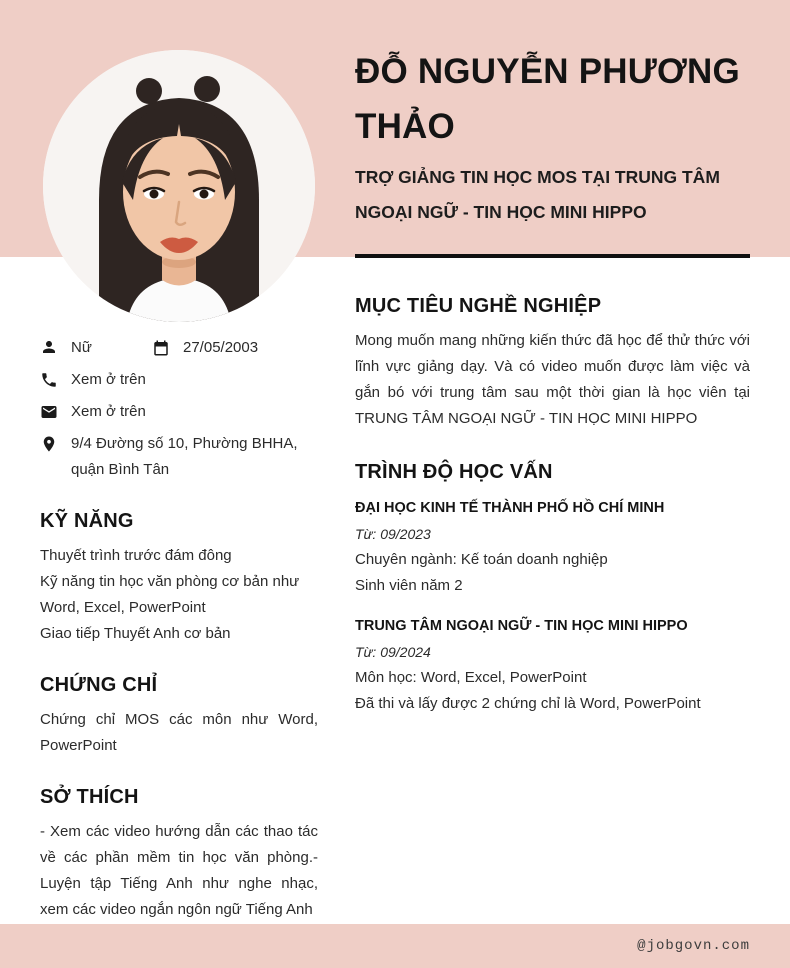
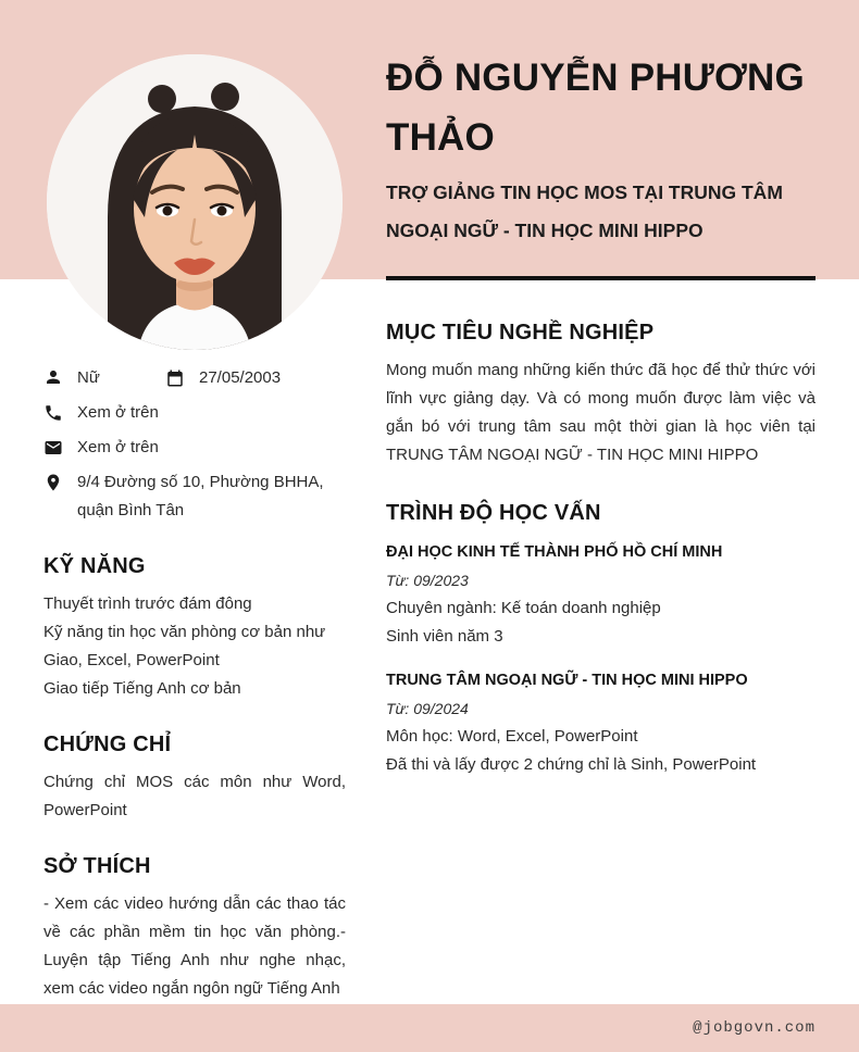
  Nữ
  27/05/2003
  Xem ở trên
  Xem ở trên
  9/4 Đường số 10, Phường BHHA, quận Bình Tân
  KỸ NĂNG
  Thuyết trình trước đám đông
- Kỹ năng tin học văn phòng cơ bản như Word, Excel, PowerPoint
+ Kỹ năng tin học văn phòng cơ bản như Giao, Excel, PowerPoint
- Giao tiếp Thuyết Anh cơ bản
+ Giao tiếp Tiếng Anh cơ bản
  CHỨNG CHỈ
  Chứng chỉ MOS các môn như Word, PowerPoint
  SỞ THÍCH
  - Xem các video hướng dẫn các thao tác về các phần mềm tin học văn phòng.- Luyện tập Tiếng Anh như nghe nhạc, xem các video ngắn ngôn ngữ Tiếng Anh
  ĐỖ NGUYỄN PHƯƠNG THẢO
  TRỢ GIẢNG TIN HỌC MOS TẠI TRUNG TÂM NGOẠI NGỮ - TIN HỌC MINI HIPPO
  MỤC TIÊU NGHỀ NGHIỆP
- Mong muốn mang những kiến thức đã học để thử thức với lĩnh vực giảng dạy. Và có video muốn được làm việc và gắn bó với trung tâm sau một thời gian là học viên tại TRUNG TÂM NGOẠI NGỮ - TIN HỌC MINI HIPPO
+ Mong muốn mang những kiến thức đã học để thử thức với lĩnh vực giảng dạy. Và có mong muốn được làm việc và gắn bó với trung tâm sau một thời gian là học viên tại TRUNG TÂM NGOẠI NGỮ - TIN HỌC MINI HIPPO
  TRÌNH ĐỘ HỌC VẤN
  ĐẠI HỌC KINH TẾ THÀNH PHỐ HỒ CHÍ MINH
  Từ: 09/2023
  Chuyên ngành: Kế toán doanh nghiệp
- Sinh viên năm 2
+ Sinh viên năm 3
  TRUNG TÂM NGOẠI NGỮ - TIN HỌC MINI HIPPO
  Từ: 09/2024
  Môn học: Word, Excel, PowerPoint
- Đã thi và lấy được 2 chứng chỉ là Word, PowerPoint
+ Đã thi và lấy được 2 chứng chỉ là Sinh, PowerPoint
  @jobgovn.com
